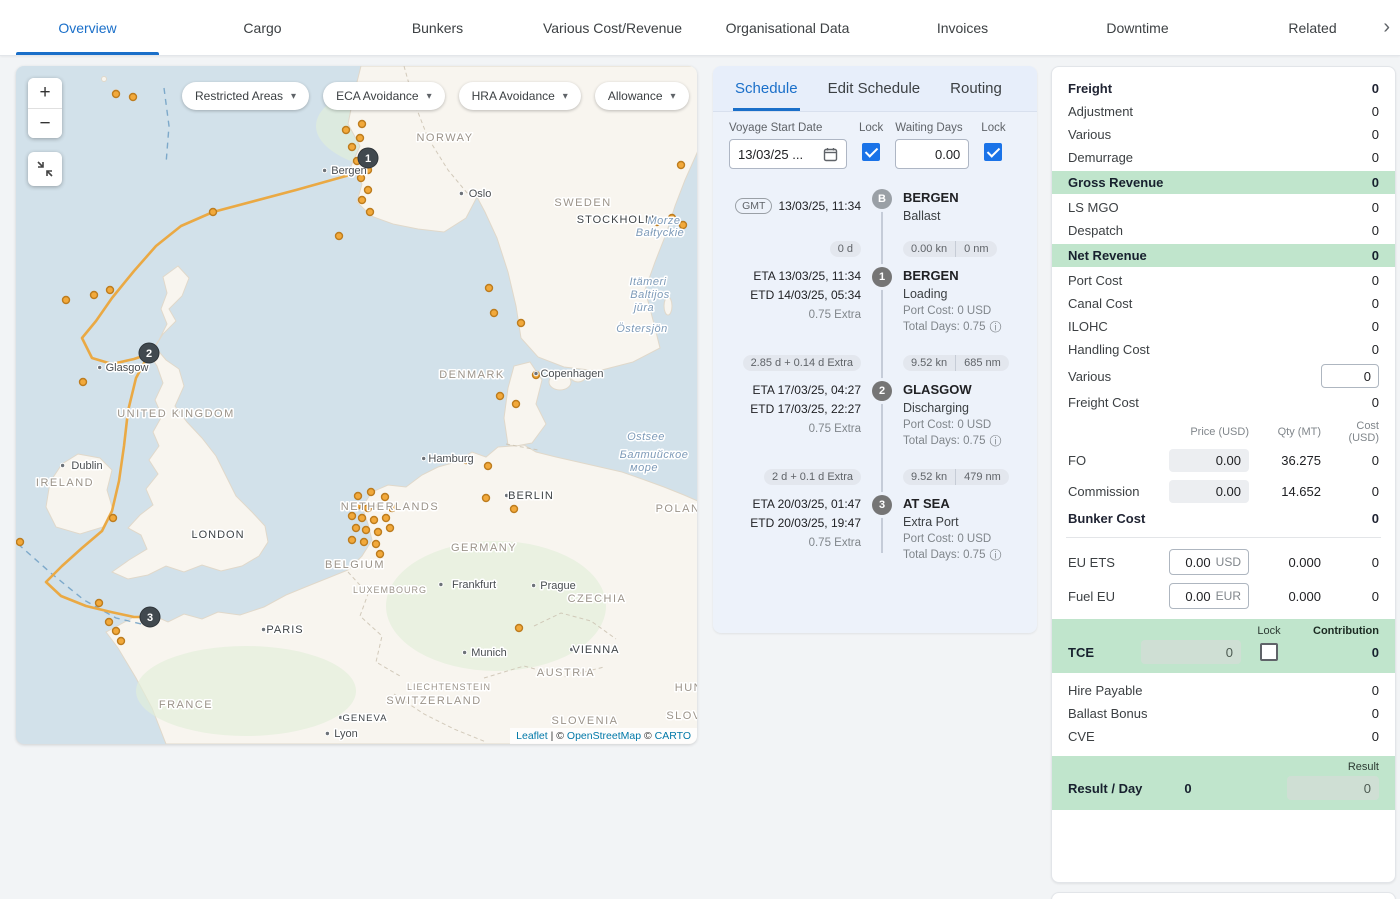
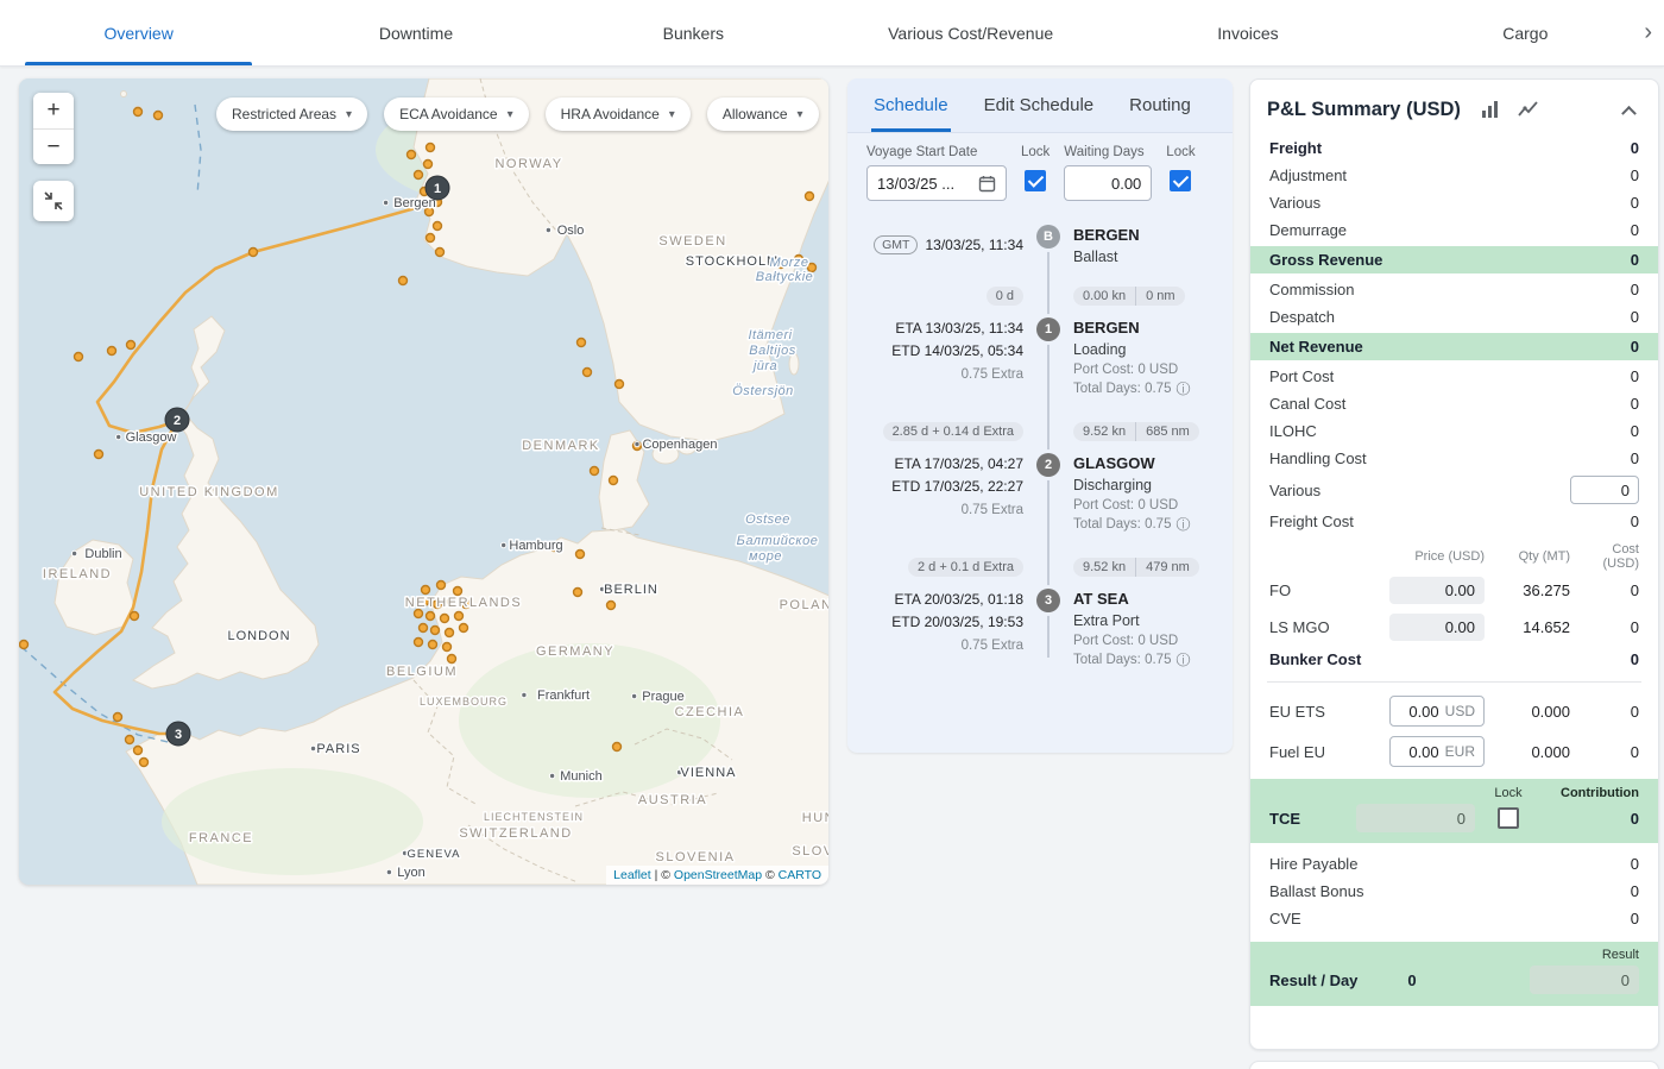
  Overview
- Cargo
+ Downtime
  Bunkers
  Various Cost/Revenue
- Organisational Data
  Invoices
- Downtime
+ Cargo
- Related
  ›
  NORWAY
  SWEDEN
  UNITED KINGDOM
  IRELAND
  DENMARK
  NETHERLANDS
  GERMANY
  BELGIUM
  LUXEMBOURG
  FRANCE
  CZECHIA
  AUSTRIA
  SWITZERLAND
  LIECHTENSTEIN
  SLOVENIA
  SLOV
  POLAN
  STOCKHOLM
  LONDON
  BERLIN
  PARIS
  VIENNA
  GENEVA
  Oslo
  Bergen
  Glasgow
  Dublin
  Copenhagen
  Hamburg
  Frankfurt
  Prague
  Munich
  Lyon
  Morze
  Bałtyckie
  Itämeri
  Baltijos
  jūra
  Östersjön
  Ostsee
  Балтийское
  море
  1
  2
  3
  +
  −
  Restricted Areas
  ▾
  ECA Avoidance
  ▾
  HRA Avoidance
  ▾
  Allowance
  ▾
  Leaflet | © OpenStreetMap © CARTO
  Schedule
  Edit Schedule
  Routing
  Voyage Start Date
  13/03/25 ...
  Lock
  Waiting Days
  0.00
  Lock
  GMT
  13/03/25, 11:34
  B
  BERGEN
  Ballast
  0 d
  0.00 kn
  0 nm
  ETA 13/03/25, 11:34
  ETD 14/03/25, 05:34
  0.75 Extra
  1
  BERGEN
  Loading
  Port Cost: 0 USD
  Total Days: 0.75
  ⓘ
  2.85 d + 0.14 d Extra
  9.52 kn
  685 nm
  ETA 17/03/25, 04:27
  ETD 17/03/25, 22:27
  0.75 Extra
  2
  GLASGOW
  Discharging
  Port Cost: 0 USD
  Total Days: 0.75
  ⓘ
  2 d + 0.1 d Extra
  9.52 kn
  479 nm
- ETA 20/03/25, 01:47
+ ETA 20/03/25, 01:18
- ETD 20/03/25, 19:47
+ ETD 20/03/25, 19:53
  0.75 Extra
  3
  AT SEA
  Extra Port
  Port Cost: 0 USD
  Total Days: 0.75
  ⓘ
+ P&L Summary (USD)
  Freight
  0
  Adjustment
  0
  Various
  0
  Demurrage
  0
  Gross Revenue
  0
- LS MGO
+ Commission
  0
  Despatch
  0
  Net Revenue
  0
  Port Cost
  0
  Canal Cost
  0
  ILOHC
  0
  Handling Cost
  0
  Various
  0
  Freight Cost
  0
  Price (USD)
  Qty (MT)
  Cost (USD)
  FO
  0.00
  36.275
  0
- Commission
+ LS MGO
  0.00
  14.652
  0
  Bunker Cost
  0
  EU ETS
  0.00
  USD
  0.000
  0
  Fuel EU
  0.00
  EUR
  0.000
  0
  Lock
  Contribution
  TCE
  0
  0
  Hire Payable
  0
  Ballast Bonus
  0
  CVE
  0
  Result
  Result / Day
  0
  0
